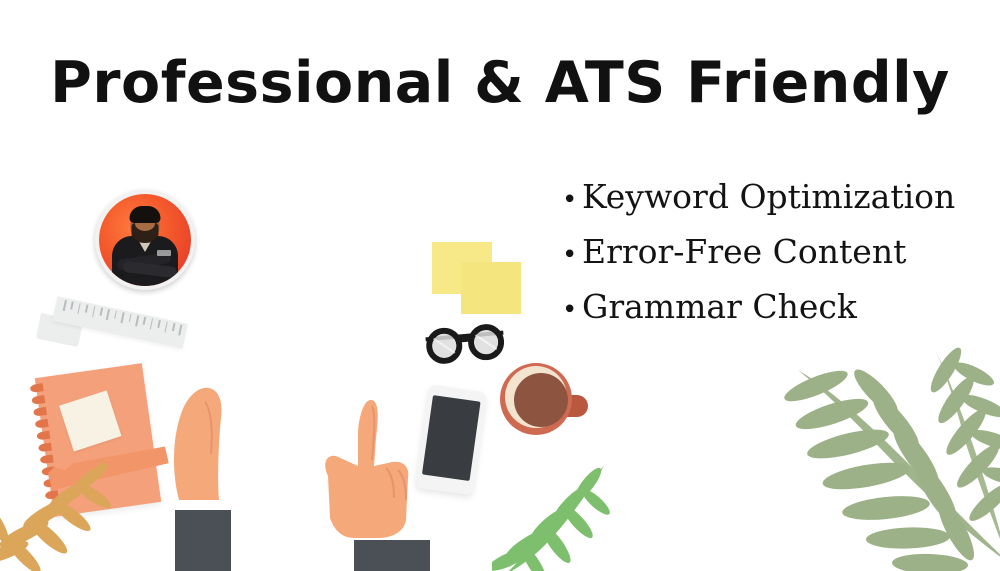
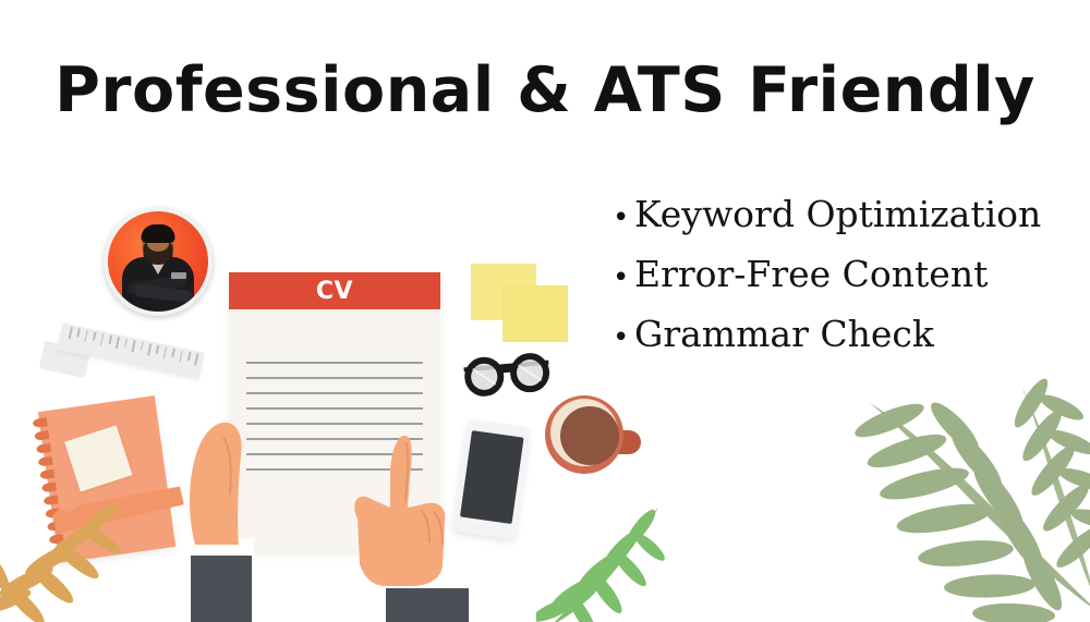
  Professional & ATS Friendly
  •
  Keyword Optimization
  •
  Error-Free Content
  •
  Grammar Check
+ CV
